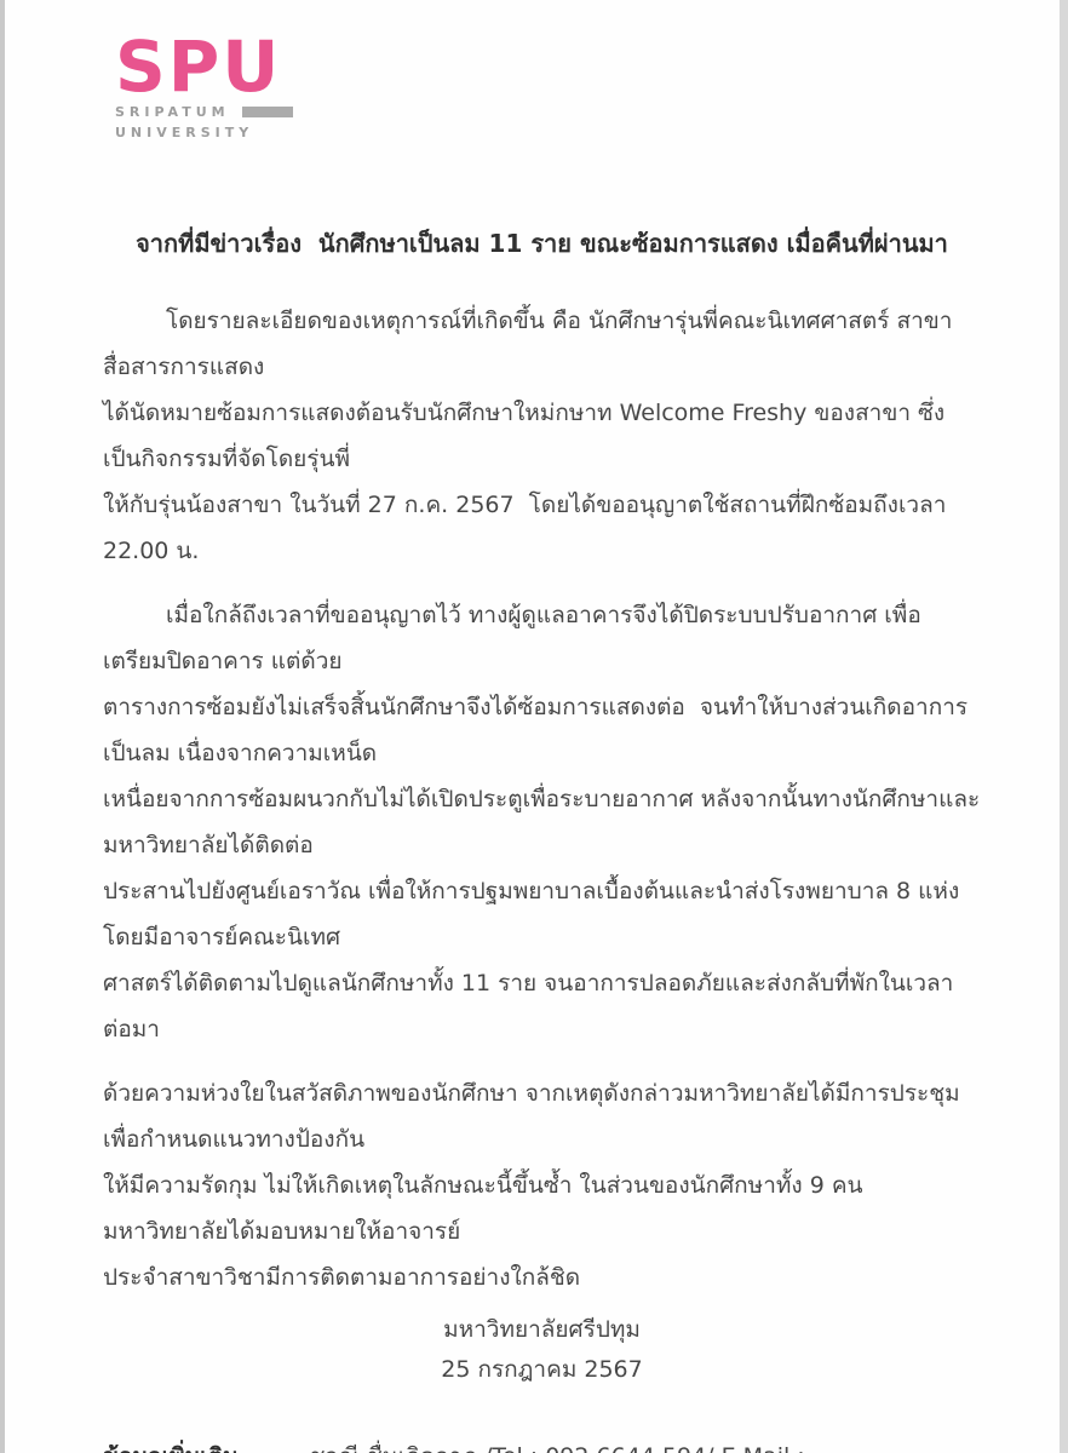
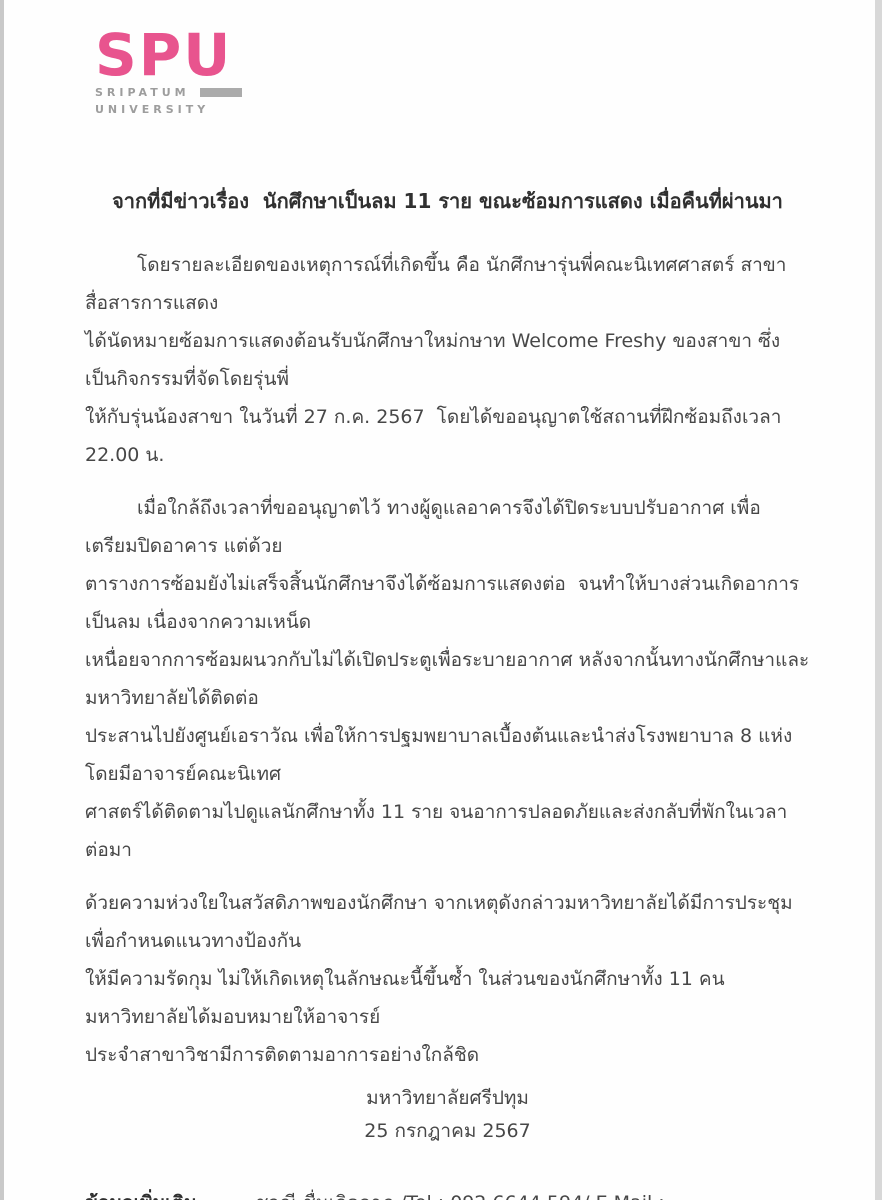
  SPU
  SRIPATUM
  UNIVERSITY
  จากที่มีข่าวเรื่อง นักศึกษาเป็นลม 11 ราย ขณะซ้อมการแสดง เมื่อคืนที่ผ่านมา
  โดยรายละเอียดของเหตุการณ์ที่เกิดขึ้น คือ นักศึกษารุ่นพี่คณะนิเทศศาสตร์ สาขาสื่อสารการแสดง
  ได้นัดหมายซ้อมการแสดงต้อนรับนักศึกษาใหม่กษาท Welcome Freshy ของสาขา ซึ่งเป็นกิจกรรมที่จัดโดยรุ่นพี่
  ให้กับรุ่นน้องสาขา ในวันที่ 27 ก.ค. 2567 โดยได้ขออนุญาตใช้สถานที่ฝึกซ้อมถึงเวลา 22.00 น.
  เมื่อใกล้ถึงเวลาที่ขออนุญาตไว้ ทางผู้ดูแลอาคารจึงได้ปิดระบบปรับอากาศ เพื่อเตรียมปิดอาคาร แต่ด้วย
  ตารางการซ้อมยังไม่เสร็จสิ้นนักศึกษาจึงได้ซ้อมการแสดงต่อ จนทำให้บางส่วนเกิดอาการเป็นลม เนื่องจากความเหน็ด
  เหนื่อยจากการซ้อมผนวกกับไม่ได้เปิดประตูเพื่อระบายอากาศ หลังจากนั้นทางนักศึกษาและมหาวิทยาลัยได้ติดต่อ
  ประสานไปยังศูนย์เอราวัณ เพื่อให้การปฐมพยาบาลเบื้องต้นและนำส่งโรงพยาบาล 8 แห่ง โดยมีอาจารย์คณะนิเทศ
  ศาสตร์ได้ติดตามไปดูแลนักศึกษาทั้ง 11 ราย จนอาการปลอดภัยและส่งกลับที่พักในเวลาต่อมา
  ด้วยความห่วงใยในสวัสดิภาพของนักศึกษา จากเหตุดังกล่าวมหาวิทยาลัยได้มีการประชุมเพื่อกำหนดแนวทางป้องกัน
- ให้มีความรัดกุม ไม่ให้เกิดเหตุในลักษณะนี้ขึ้นซ้ำ ในส่วนของนักศึกษาทั้ง 9 คน มหาวิทยาลัยได้มอบหมายให้อาจารย์
+ ให้มีความรัดกุม ไม่ให้เกิดเหตุในลักษณะนี้ขึ้นซ้ำ ในส่วนของนักศึกษาทั้ง 11 คน มหาวิทยาลัยได้มอบหมายให้อาจารย์
  ประจำสาขาวิชามีการติดตามอาการอย่างใกล้ชิด
  มหาวิทยาลัยศรีปทุม
  25 กรกฎาคม 2567
